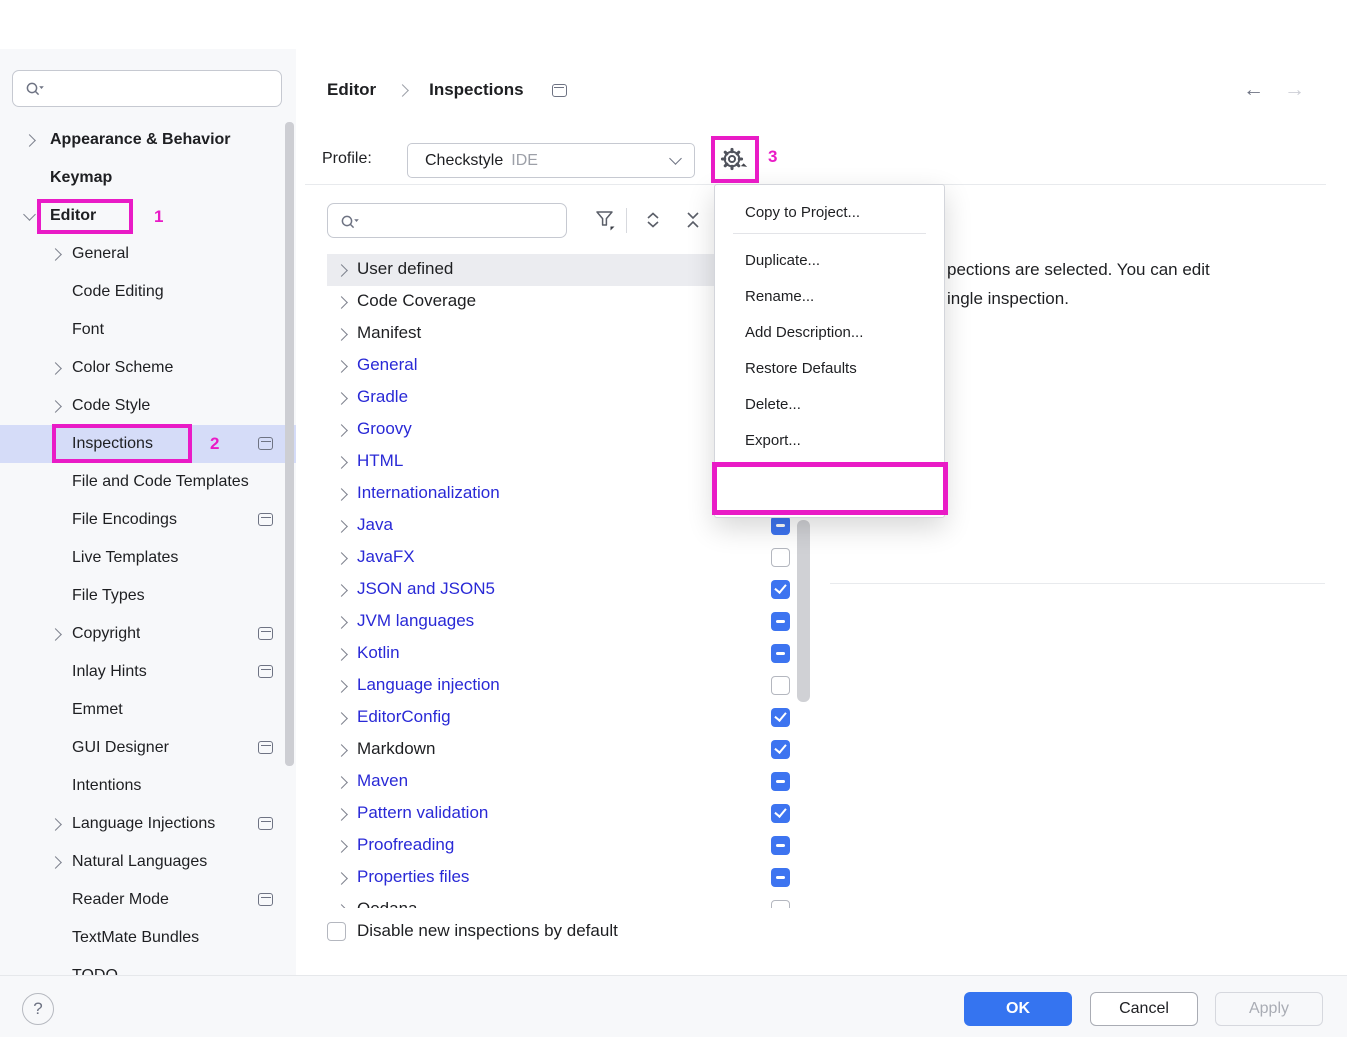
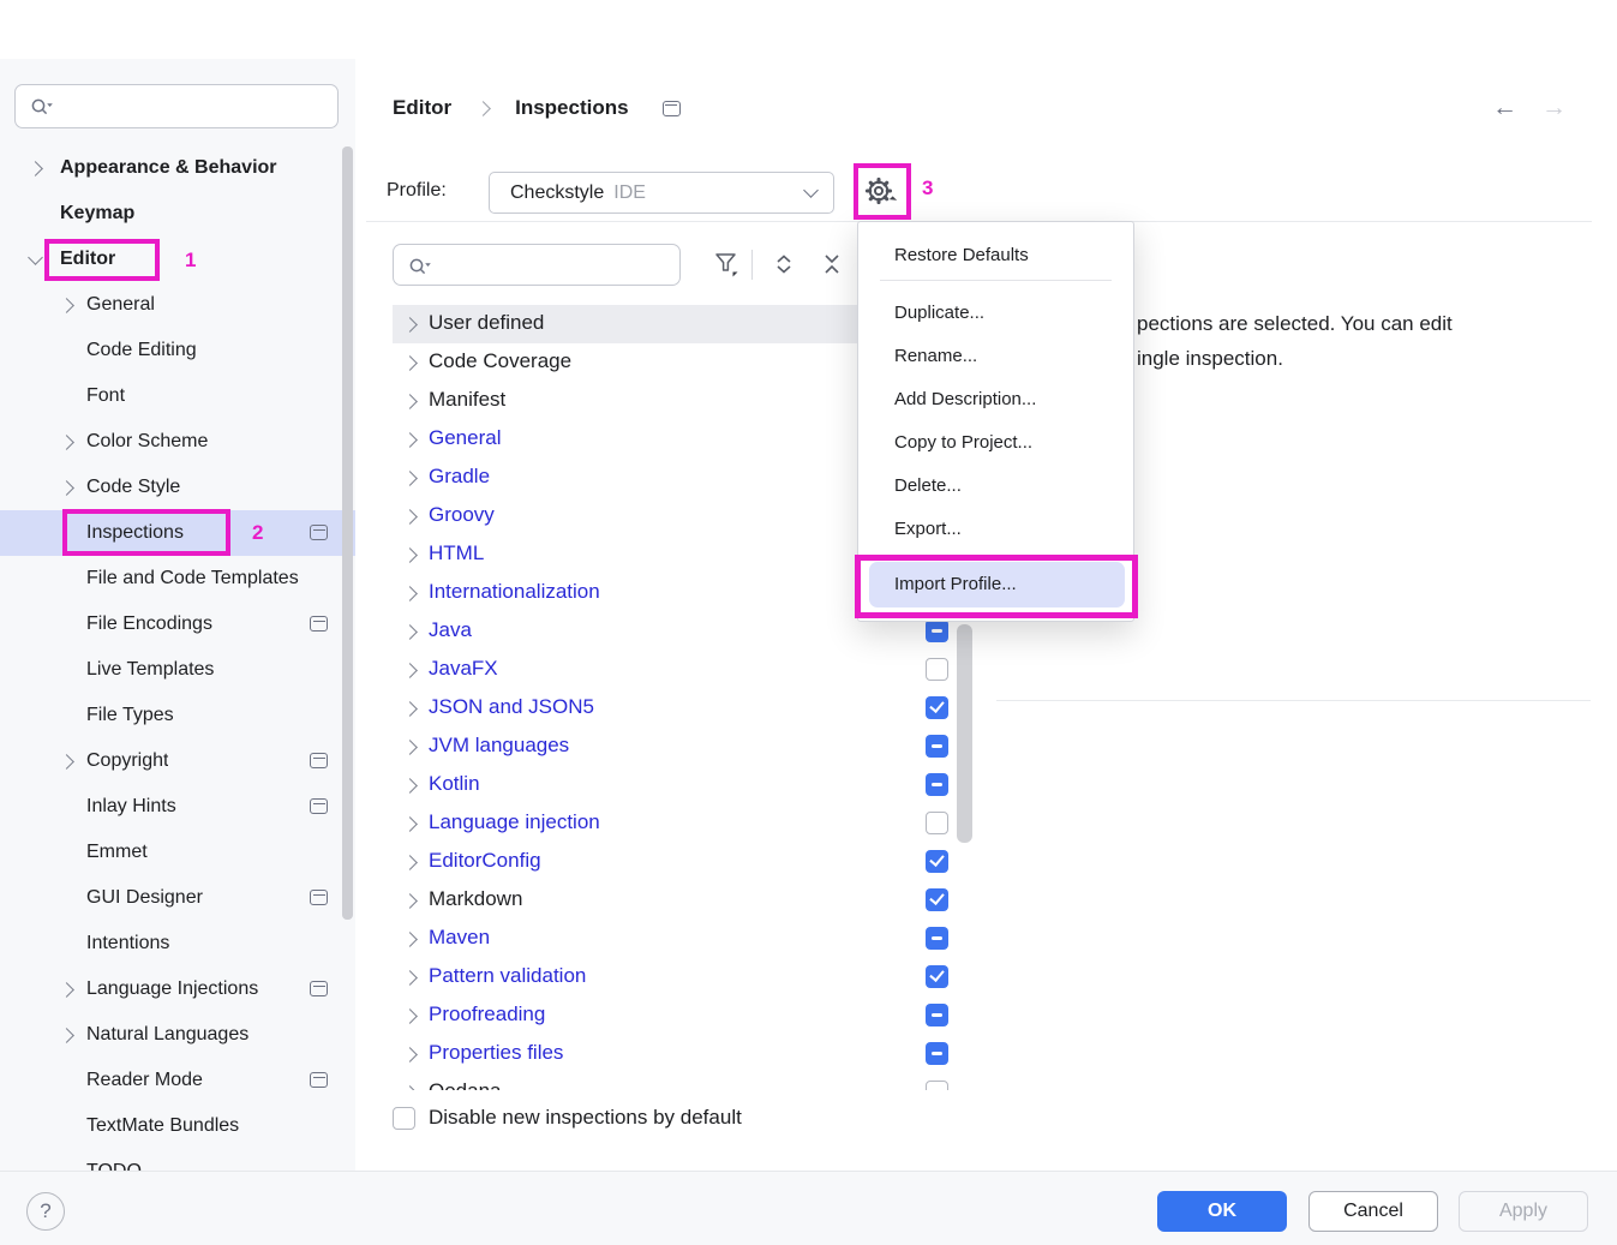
  Appearance & Behavior
  Keymap
  Editor
  General
  Code Editing
  Font
  Color Scheme
  Code Style
  Inspections
  File and Code Templates
  File Encodings
  Live Templates
  File Types
  Copyright
  Inlay Hints
  Emmet
  GUI Designer
  Intentions
  Language Injections
  Natural Languages
  Reader Mode
  TextMate Bundles
  Editor
  Inspections
  ←
  →
  Profile:
  Checkstyle
  IDE
  User defined
  Code Coverage
  Manifest
  General
  Gradle
  Groovy
  HTML
  Internationalization
  Java
  JavaFX
  JSON and JSON5
  JVM languages
  Kotlin
  Language injection
  EditorConfig
  Markdown
  Maven
  Pattern validation
  Proofreading
  Properties files
  Disable new inspections by default
  pections are selected. You can edit
  ingle inspection.
- Copy to Project...
+ Restore Defaults
  Duplicate...
  Rename...
  Add Description...
- Restore Defaults
+ Copy to Project...
  Delete...
  Export...
+ Import Profile...
  1
  2
  3
  ?
  OK
  Cancel
  Apply
